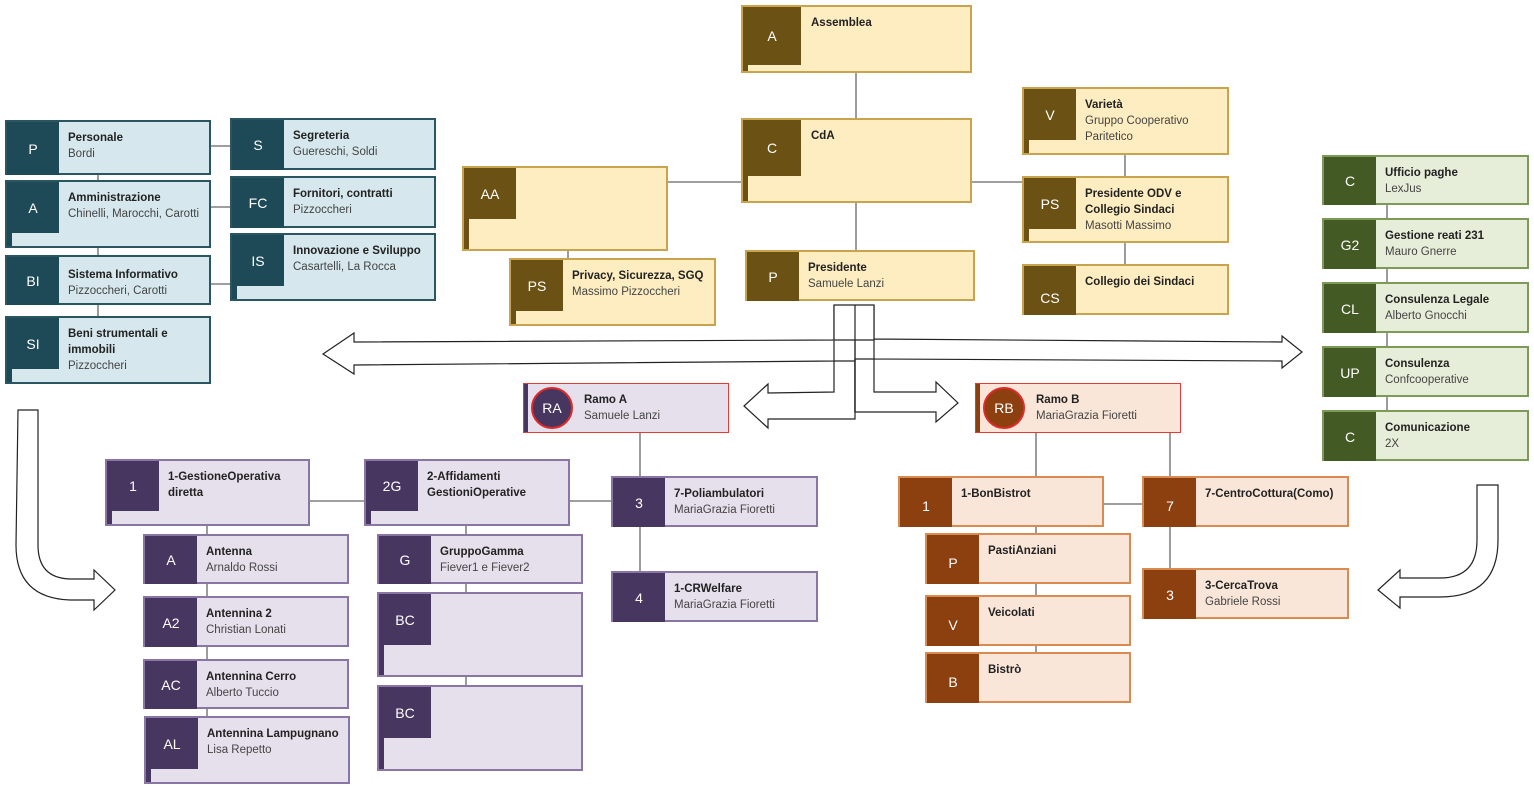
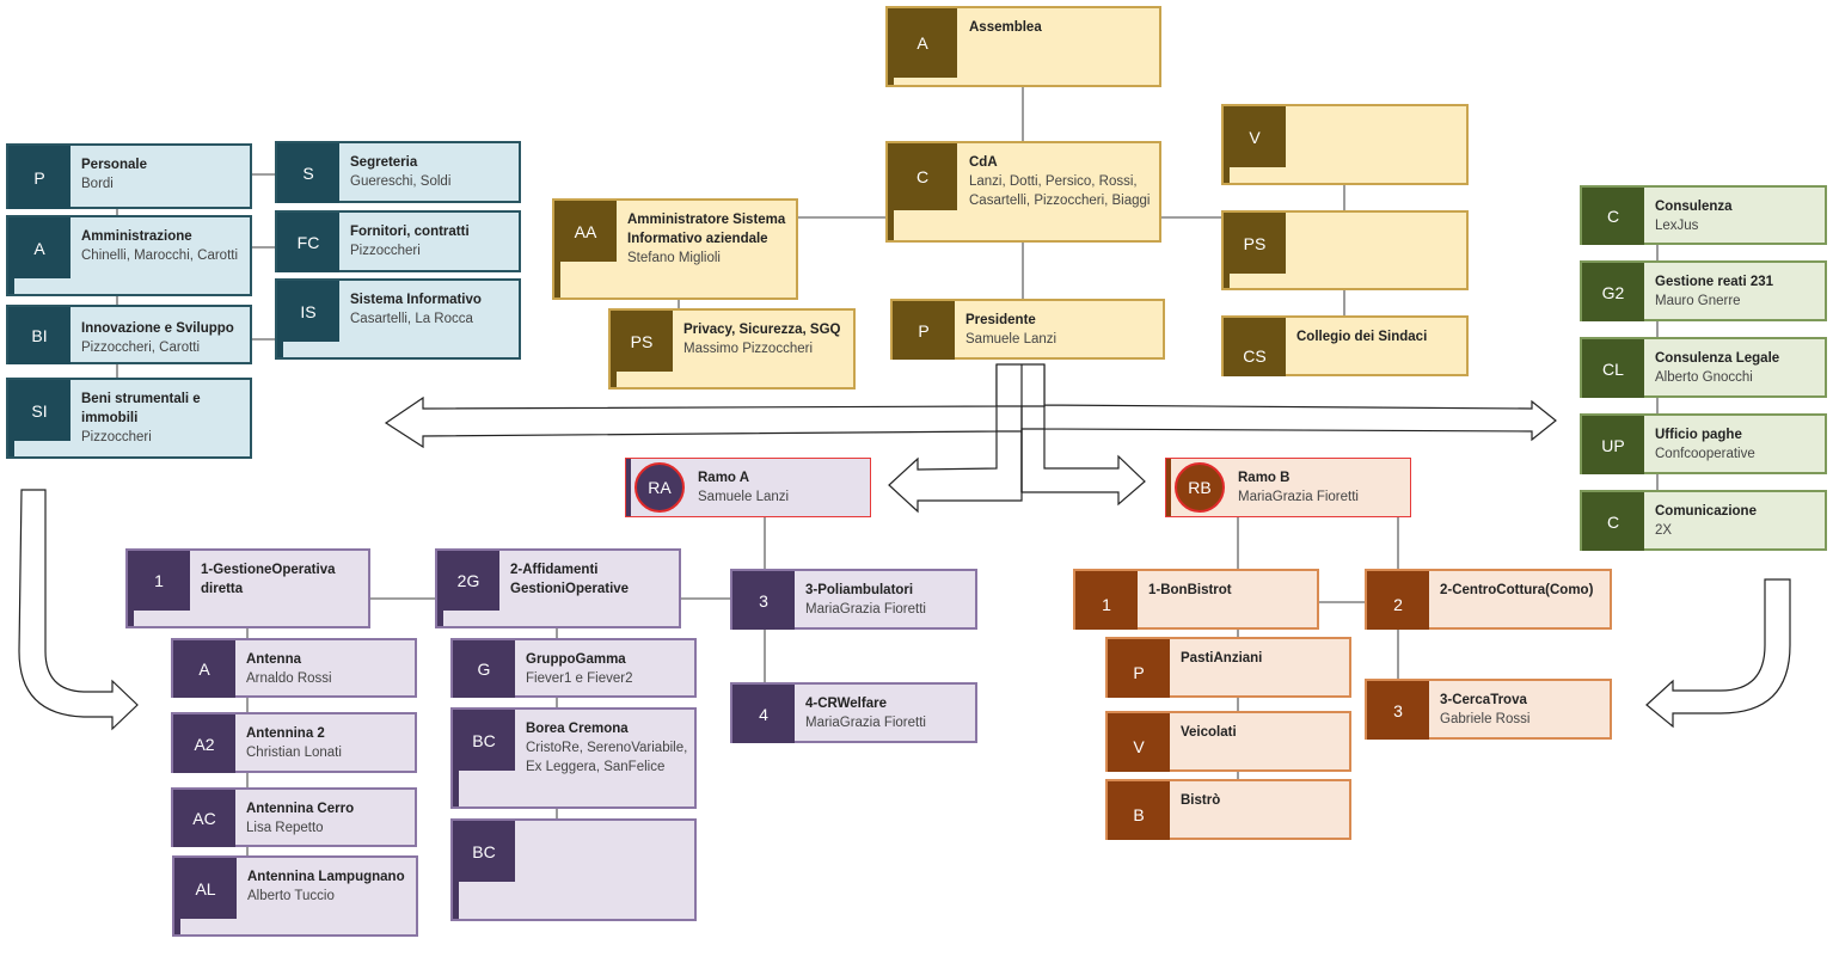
  A
  Assemblea
  C
  CdA
+ Lanzi, Dotti, Persico, Rossi, Casartelli, Pizzoccheri, Biaggi
  P
  Presidente
  Samuele Lanzi
  AA
+ Amministratore Sistema Informativo aziendale
+ Stefano Miglioli
  PS
  Privacy, Sicurezza, SGQ
  Massimo Pizzoccheri
  V
- Varietà
- Gruppo Cooperativo Paritetico
  PS
- Presidente ODV e Collegio Sindaci
- Masotti Massimo
  CS
  Collegio dei Sindaci
  P
  Personale
  Bordi
  A
  Amministrazione
  Chinelli, Marocchi, Carotti
  BI
- Sistema Informativo
+ Innovazione e Sviluppo
  Pizzoccheri, Carotti
  SI
  Beni strumentali e immobili
  Pizzoccheri
  S
  Segreteria
  Guereschi, Soldi
  FC
  Fornitori, contratti
  Pizzoccheri
  IS
- Innovazione e Sviluppo
+ Sistema Informativo
  Casartelli, La Rocca
  C
- Ufficio paghe
+ Consulenza
  LexJus
  G2
  Gestione reati 231
  Mauro Gnerre
  CL
  Consulenza Legale
  Alberto Gnocchi
  UP
- Consulenza
+ Ufficio paghe
  Confcooperative
  C
  Comunicazione
  2X
  RA
  Ramo A
  Samuele Lanzi
  1
  1-GestioneOperativa diretta
  2G
  2-Affidamenti GestioniOperative
  3
- 7-Poliambulatori
+ 3-Poliambulatori
  MariaGrazia Fioretti
  4
- 1-CRWelfare
+ 4-CRWelfare
  MariaGrazia Fioretti
  A
  Antenna
  Arnaldo Rossi
  A2
  Antennina 2
  Christian Lonati
  AC
  Antennina Cerro
- Alberto Tuccio
+ Lisa Repetto
  AL
  Antennina Lampugnano
- Lisa Repetto
+ Alberto Tuccio
  G
  GruppoGamma
  Fiever1 e Fiever2
  BC
+ Borea Cremona
+ CristoRe, SerenoVariabile, Ex Leggera, SanFelice
  BC
  RB
  Ramo B
  MariaGrazia Fioretti
  1
  1-BonBistrot
- 7
+ 2
- 7-CentroCottura(Como)
+ 2-CentroCottura(Como)
  3
  3-CercaTrova
  Gabriele Rossi
  P
  PastiAnziani
  V
  Veicolati
  B
  Bistrò
